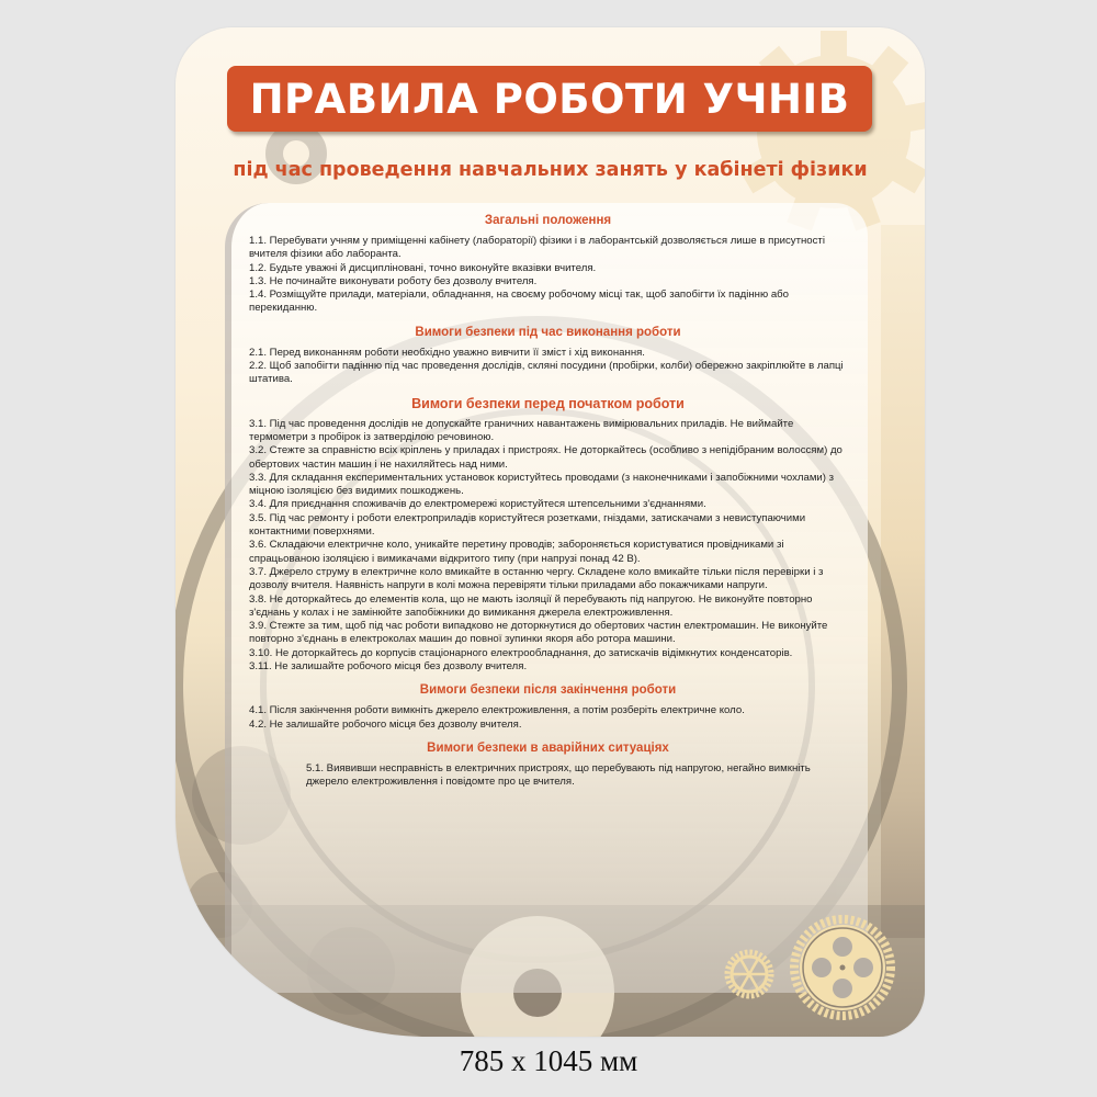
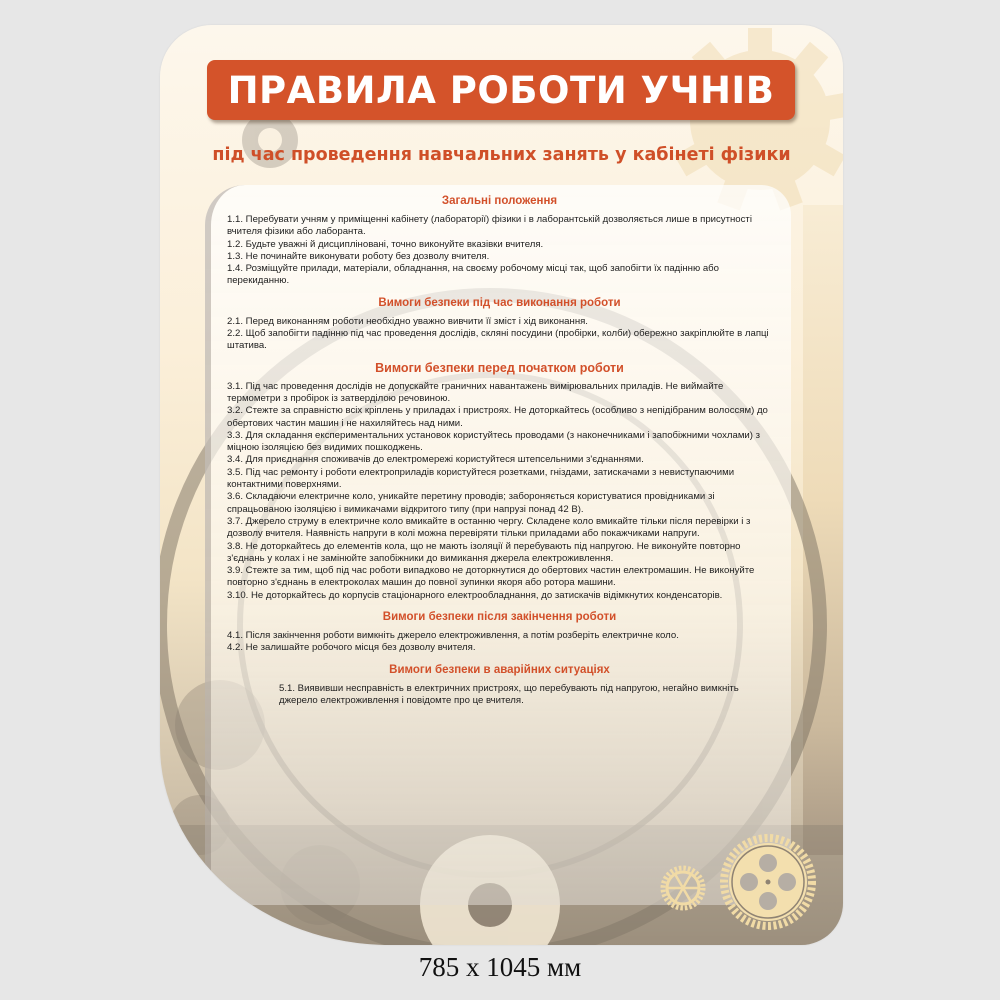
  ПРАВИЛА РОБОТИ УЧНІВ
  під час проведення навчальних занять у кабінеті фізики
  Загальні положення
  1.1. Перебувати учням у приміщенні кабінету (лабораторії) фізики і в лаборантській дозволяється лише в присутності вчителя фізики або лаборанта.
  1.2. Будьте уважні й дисципліновані, точно виконуйте вказівки вчителя.
  1.3. Не починайте виконувати роботу без дозволу вчителя.
  1.4. Розміщуйте прилади, матеріали, обладнання, на своєму робочому місці так, щоб запобігти їх падінню або перекиданню.
  Вимоги безпеки під час виконання роботи
  2.1. Перед виконанням роботи необхідно уважно вивчити її зміст і хід виконання.
  2.2. Щоб запобігти падінню під час проведення дослідів, скляні посудини (пробірки, колби) обережно закріплюйте в лапці штатива.
  Вимоги безпеки перед початком роботи
  3.1. Під час проведення дослідів не допускайте граничних навантажень вимірювальних приладів. Не виймайте термометри з пробірок із затверділою речовиною.
  3.2. Стежте за справністю всіх кріплень у приладах і пристроях. Не доторкайтесь (особливо з непідібраним волоссям) до обертових частин машин і не нахиляйтесь над ними.
  3.3. Для складання експериментальних установок користуйтесь проводами (з наконечниками і запобіжними чохлами) з міцною ізоляцією без видимих пошкоджень.
  3.4. Для приєднання споживачів до електромережі користуйтеся штепсельними з'єднаннями.
  3.5. Під час ремонту і роботи електроприладів користуйтеся розетками, гніздами, затискачами з невиступаючими контактними поверхнями.
  3.6. Складаючи електричне коло, уникайте перетину проводів; забороняється користуватися провідниками зі спрацьованою ізоляцією і вимикачами відкритого типу (при напрузі понад 42 В).
  3.7. Джерело струму в електричне коло вмикайте в останню чергу. Складене коло вмикайте тільки після перевірки і з дозволу вчителя. Наявність напруги в колі можна перевіряти тільки приладами або покажчиками напруги.
  3.8. Не доторкайтесь до елементів кола, що не мають ізоляції й перебувають під напругою. Не виконуйте повторно з'єднань у колах і не замінюйте запобіжники до вимикання джерела електроживлення.
  3.9. Стежте за тим, щоб під час роботи випадково не доторкнутися до обертових частин електромашин. Не виконуйте повторно з'єднань в електроколах машин до повної зупинки якоря або ротора машини.
  3.10. Не доторкайтесь до корпусів стаціонарного електрообладнання, до затискачів відімкнутих конденсаторів.
- 3.11. Не залишайте робочого місця без дозволу вчителя.
  Вимоги безпеки після закінчення роботи
  4.1. Після закінчення роботи вимкніть джерело електроживлення, а потім розберіть електричне коло.
  4.2. Не залишайте робочого місця без дозволу вчителя.
  Вимоги безпеки в аварійних ситуаціях
  5.1. Виявивши несправність в електричних пристроях, що перебувають під напругою, негайно вимкніть джерело електроживлення і повідомте про це вчителя.
  785 х 1045 мм
